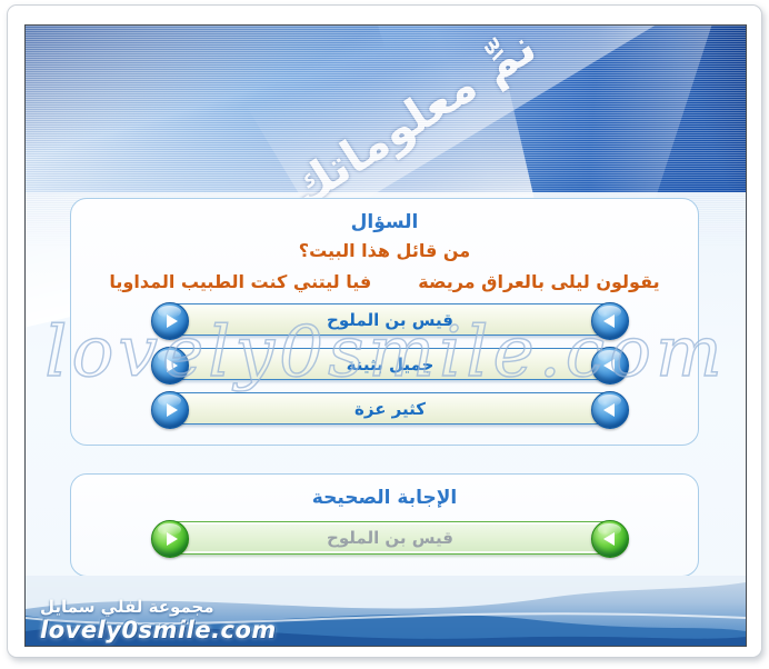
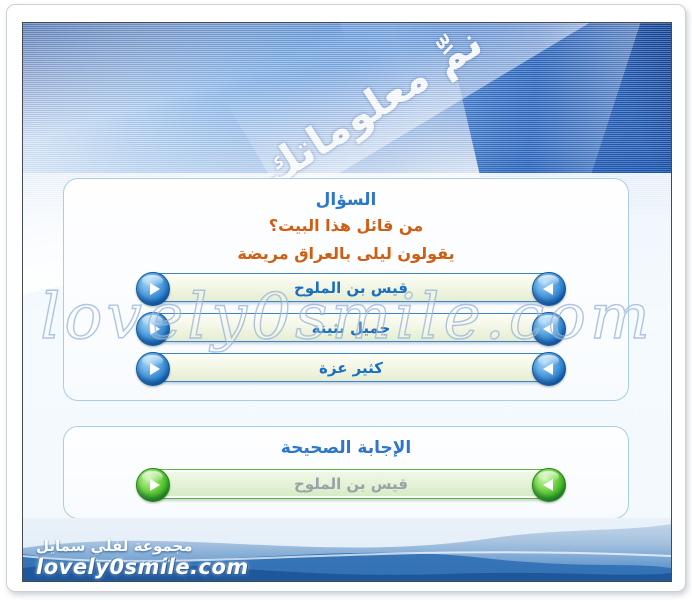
  السؤال
  من قائل هذا البيت؟
  يقولون ليلى بالعراق مريضة
- فيا ليتني كنت الطبيب المداويا
  قيس بن الملوح
  جميل بثينة
  كثير عزة
  الإجابة الصحيحة
  قيس بن الملوح
  lovely0smile.com
  مجموعة لفلي سمايل
  lovely0smile.com
